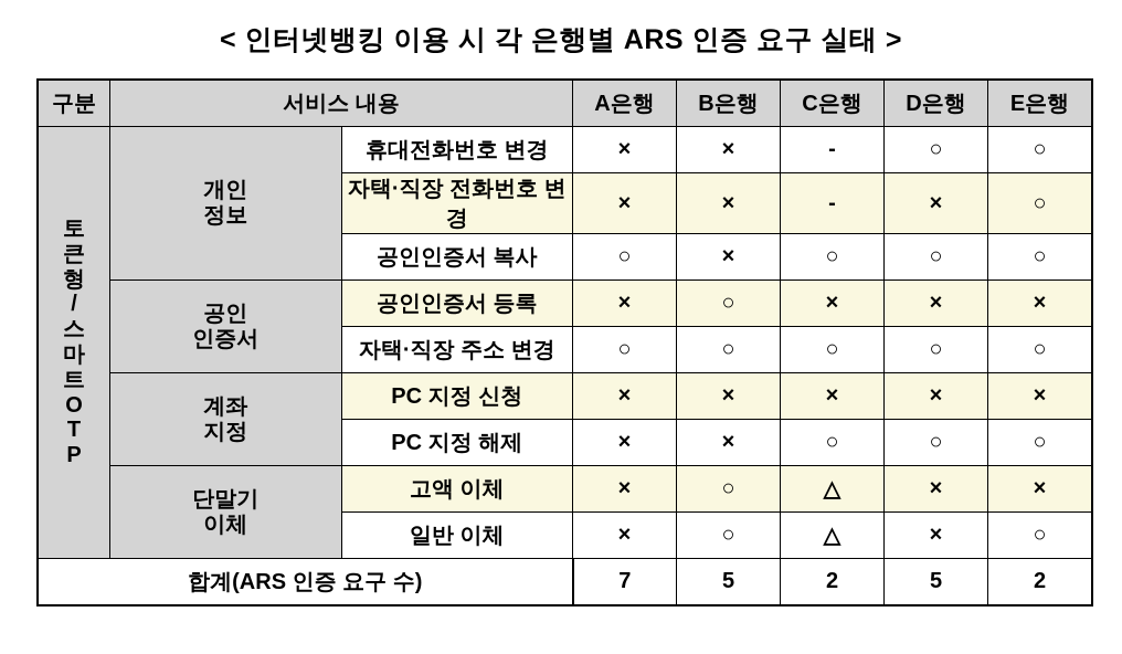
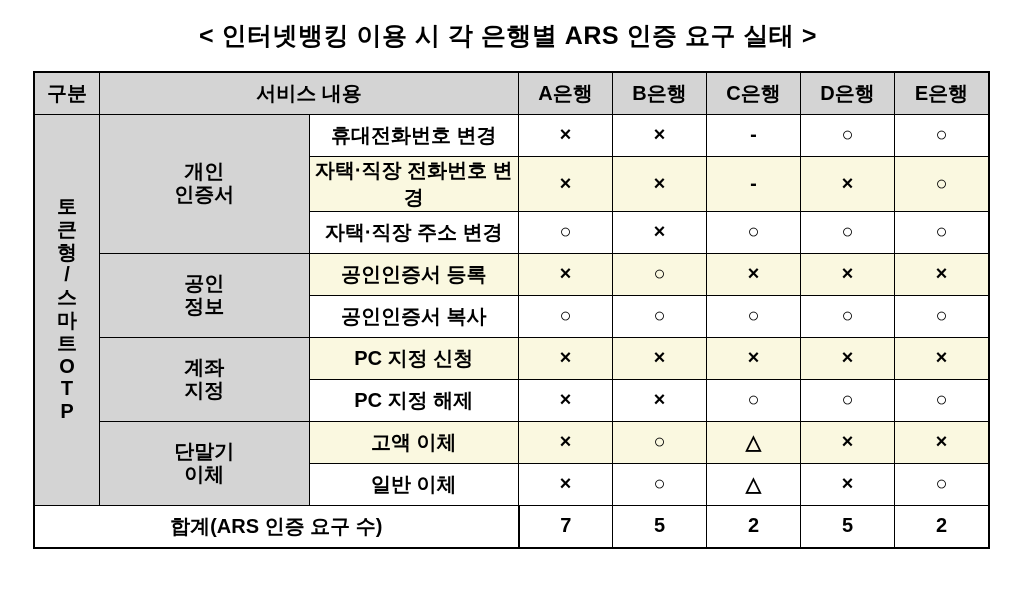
  < 인터넷뱅킹 이용 시 각 은행별 ARS 인증 요구 실태 >
  구분	서비스 내용	A은행	B은행	C은행	D은행	E은행
- 토 큰 형 / 스 마 트 O T P	개인 정보	휴대전화번호 변경	×	×	-	○	○
+ 토 큰 형 / 스 마 트 O T P	개인 인증서	휴대전화번호 변경	×	×	-	○	○
  자택·직장 전화번호 변경	×	×	-	×	○
- 공인인증서 복사	○	×	○	○	○
+ 자택·직장 주소 변경	○	×	○	○	○
- 공인 인증서	공인인증서 등록	×	○	×	×	×
+ 공인 정보	공인인증서 등록	×	○	×	×	×
- 자택·직장 주소 변경	○	○	○	○	○
+ 공인인증서 복사	○	○	○	○	○
  계좌 지정	PC 지정 신청	×	×	×	×	×
  PC 지정 해제	×	×	○	○	○
  단말기 이체	고액 이체	×	○	△	×	×
  일반 이체	×	○	△	×	○
  합계(ARS 인증 요구 수)	7	5	2	5	2
